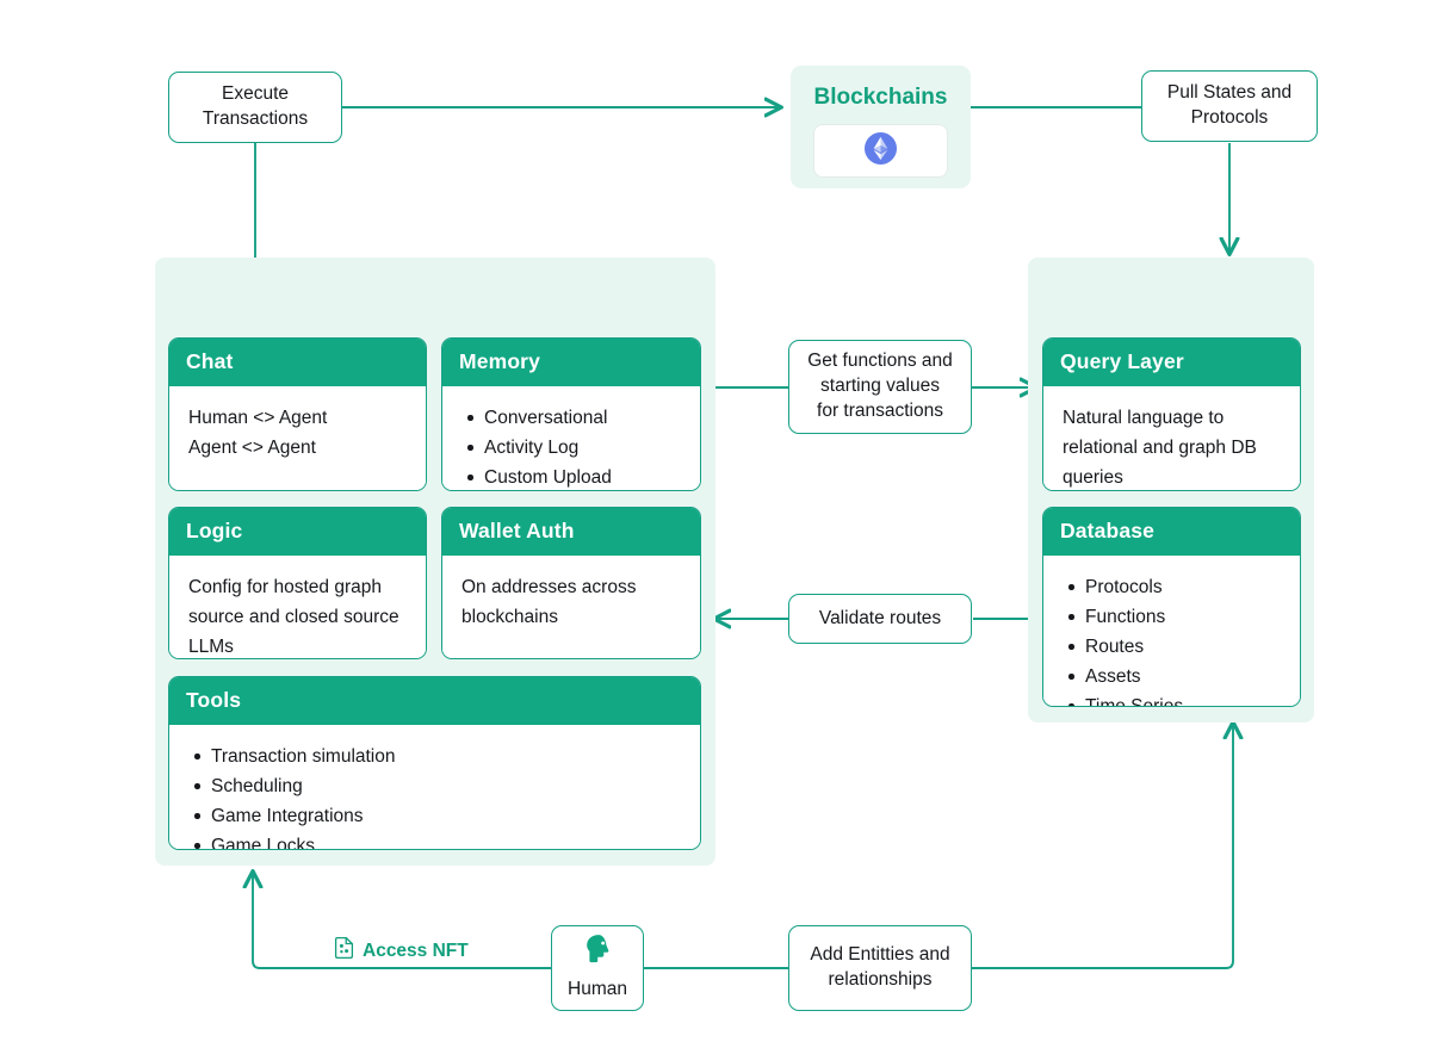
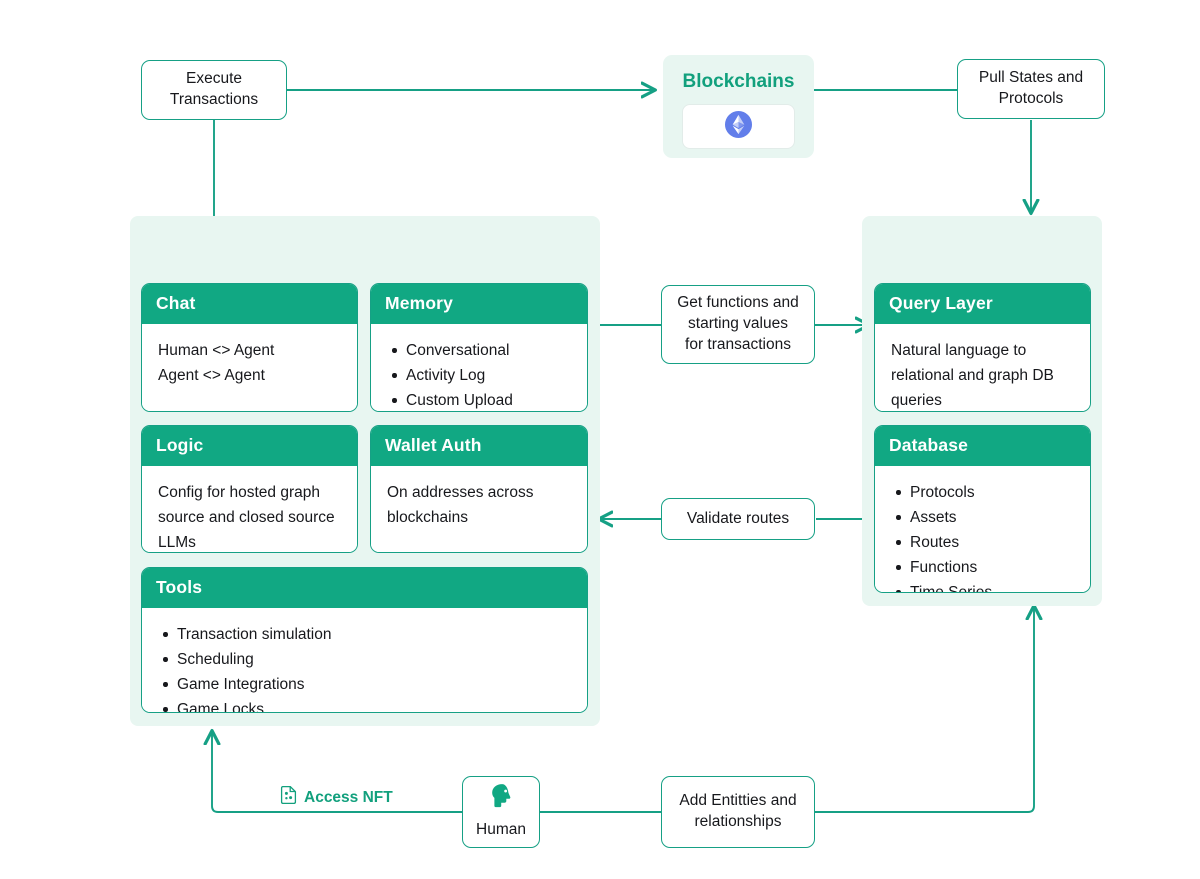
  Execute
  Transactions
  Blockchains
  Pull States and
  Protocols
  Chat
  Human <> Agent
  Agent <> Agent
  Memory
  Conversational
  Activity Log
  Custom Upload
  Logic
  Config for hosted graph source and closed source LLMs
  Wallet Auth
  On addresses across blockchains
  Tools
  Transaction simulation
  Scheduling
  Game Integrations
  Game Locks
  Query Layer
  Natural language to relational and graph DB queries
  Database
  Protocols
- Functions
+ Assets
  Routes
- Assets
+ Functions
  Get functions and
  starting values
  for transactions
  Validate routes
  Add Entitties and
  relationships
  Human
  Access NFT
